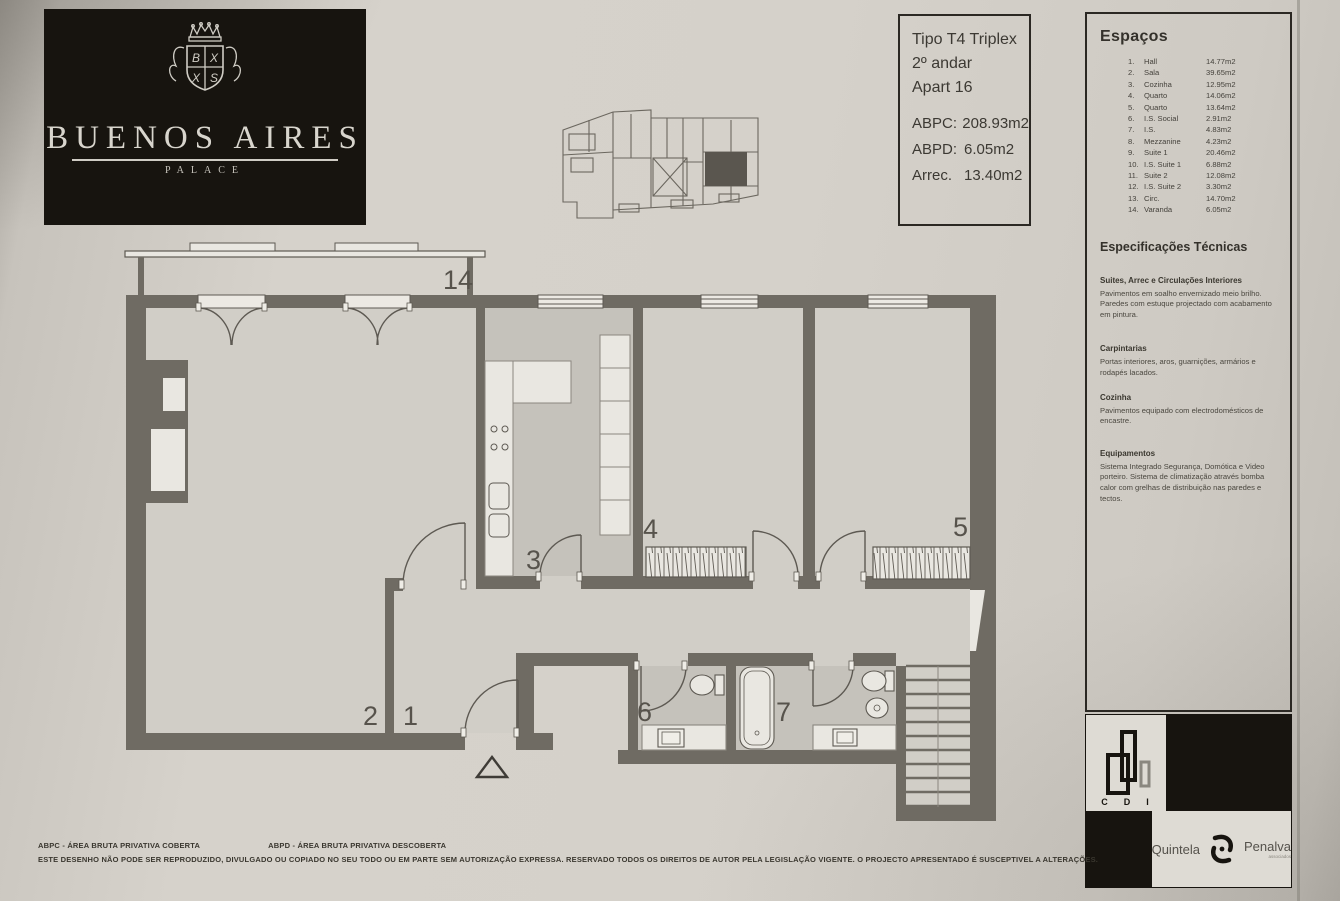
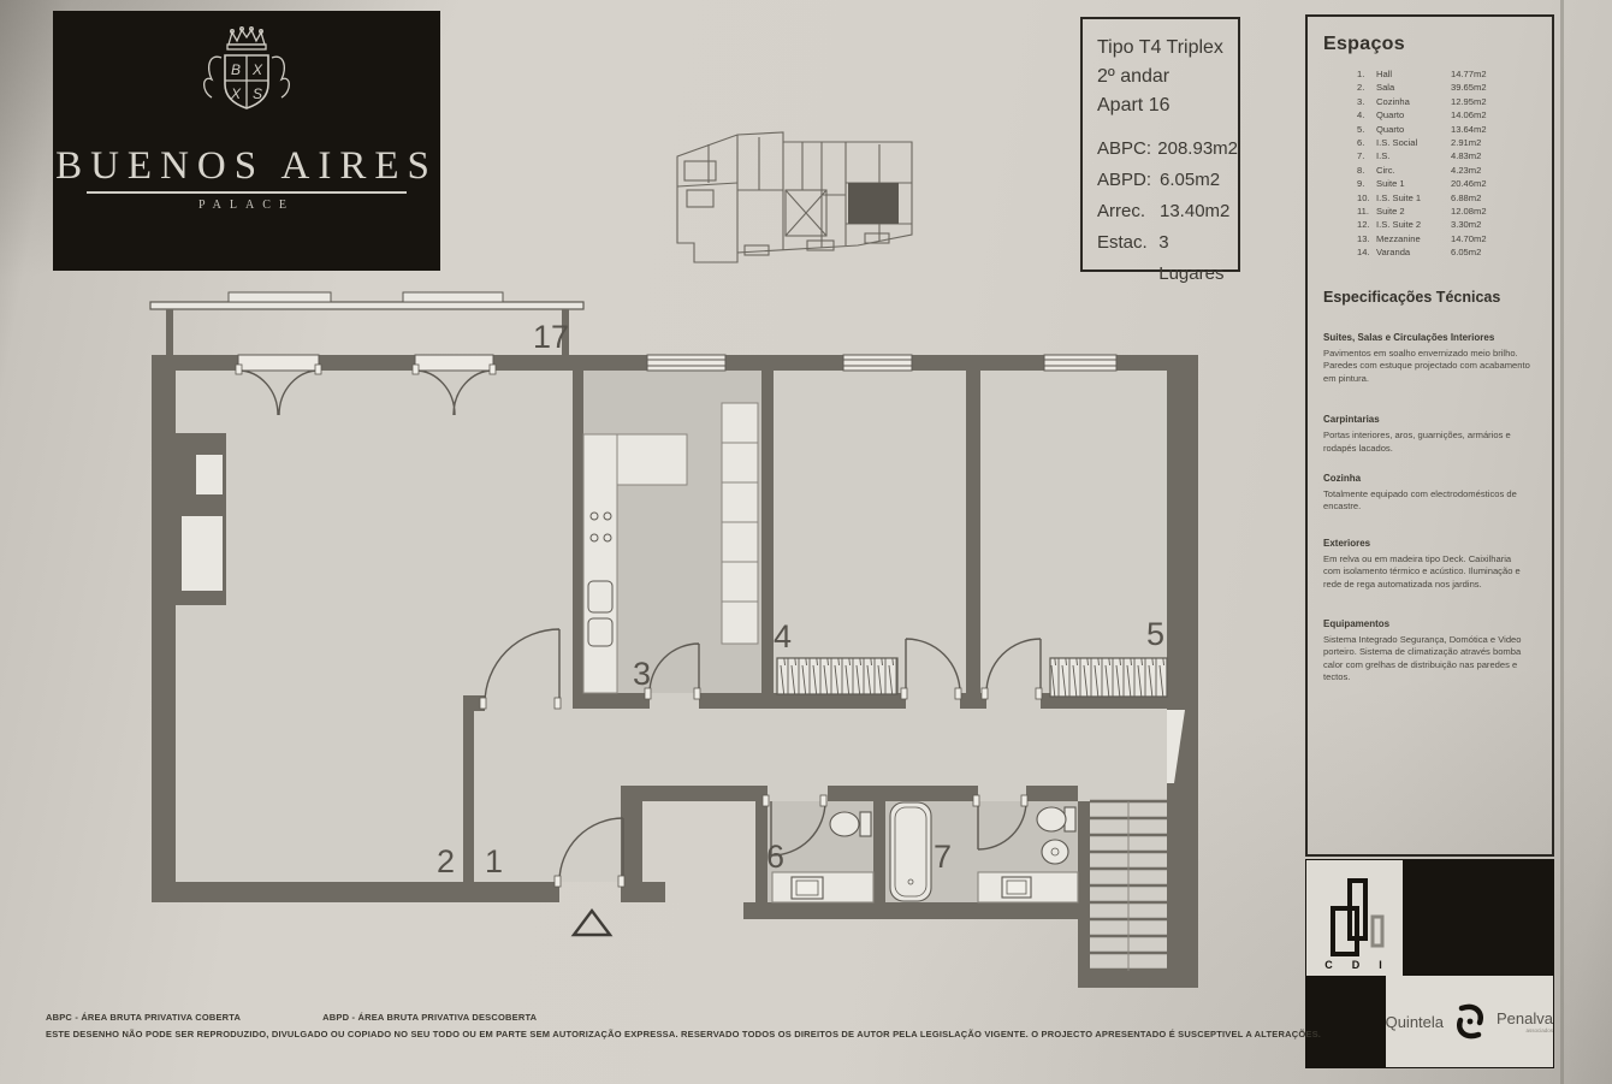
  B
  X
  X
  S
  BUENOS AIRES
  PALACE
  Tipo T4 Triplex
  2º andar
  Apart 16
  ABPC:
  208.93m2
  ABPD:
  6.05m2
  Arrec.
  13.40m2
+ Estac.
+ 3 Lugares
- 14
+ 17
  2
  1
  3
  4
  5
  6
  7
  Espaços
  1.
  Hall
  14.77m2
  2.
  Sala
  39.65m2
  3.
  Cozinha
  12.95m2
  4.
  Quarto
  14.06m2
  5.
  Quarto
  13.64m2
  6.
  I.S. Social
  2.91m2
  7.
  I.S.
  4.83m2
  8.
- Mezzanine
+ Circ.
  4.23m2
  9.
  Suite 1
  20.46m2
  10.
  I.S. Suite 1
  6.88m2
  11.
  Suite 2
  12.08m2
  12.
  I.S. Suite 2
  3.30m2
  13.
- Circ.
+ Mezzanine
  14.70m2
  14.
  Varanda
  6.05m2
  Especificações Técnicas
- Suites, Arrec e Circulações Interiores
+ Suites, Salas e Circulações Interiores
  Pavimentos em soalho envernizado meio brilho. Paredes com estuque projectado com acabamento em pintura.
  Carpintarias
  Portas interiores, aros, guarnições, armários e rodapés lacados.
  Cozinha
- Pavimentos equipado com electrodomésticos de encastre.
+ Totalmente equipado com electrodomésticos de encastre.
+ Exteriores
+ Em relva ou em madeira tipo Deck. Caixilharia com isolamento térmico e acústico. Iluminação e rede de rega automatizada nos jardins.
  Equipamentos
  Sistema Integrado Segurança, Domótica e Video porteiro. Sistema de climatização através bomba calor com grelhas de distribuição nas paredes e tectos.
  CDI
  Quintela
  Penalva
  ABPC - ÁREA BRUTA PRIVATIVA COBERTA
  ABPD - ÁREA BRUTA PRIVATIVA DESCOBERTA
  ESTE DESENHO NÃO PODE SER REPRODUZIDO, DIVULGADO OU COPIADO NO SEU TODO OU EM PARTE SEM AUTORIZAÇÃO EXPRESSA. RESERVADO TODOS OS DIREITOS DE AUTOR PELA LEGISLAÇÃO VIGENTE. O PROJECTO APRESENTADO É SUSCEPTIVEL A ALTERAÇÕES.
